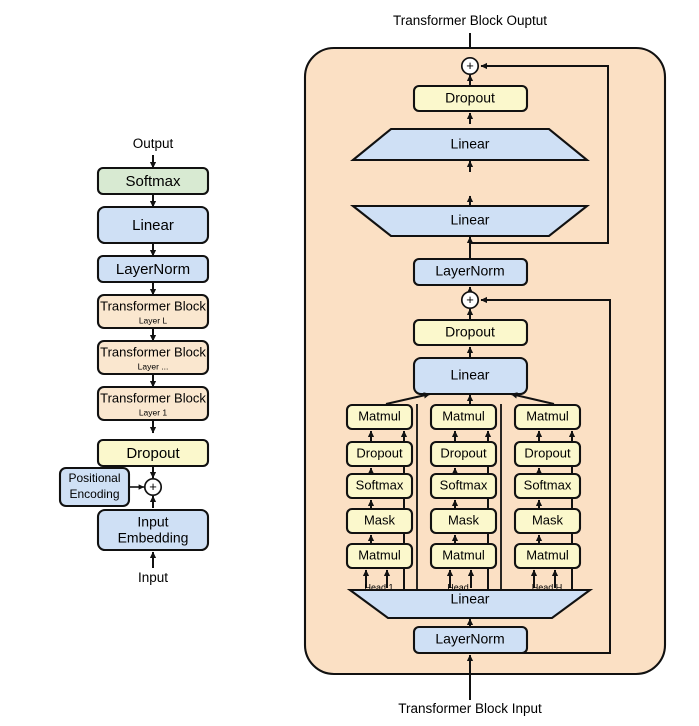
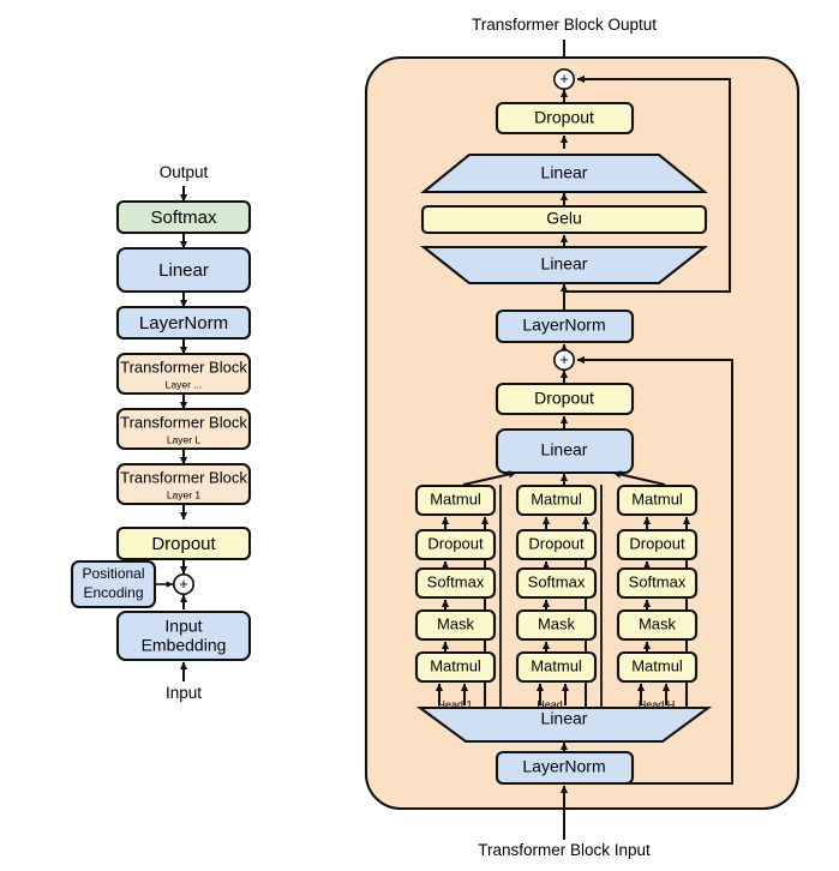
  Output
  Softmax
  Linear
  LayerNorm
  Transformer Block
- Layer L
+ Layer ...
  Transformer Block
- Layer ...
+ Layer L
  Transformer Block
  Layer 1
  Dropout
  Positional
  Encoding
  +
  Input
  Embedding
  Input
  Transformer Block Ouptut
  +
  Dropout
  Linear
+ Gelu
  Linear
  LayerNorm
  +
  Dropout
  Linear
  Matmul
  Dropout
  Softmax
  Mask
  Matmul
  Head 1
  Matmul
  Dropout
  Softmax
  Mask
  Matmul
  Head ...
  Matmul
  Dropout
  Softmax
  Mask
  Matmul
  Head H
  Linear
  LayerNorm
  Transformer Block Input
